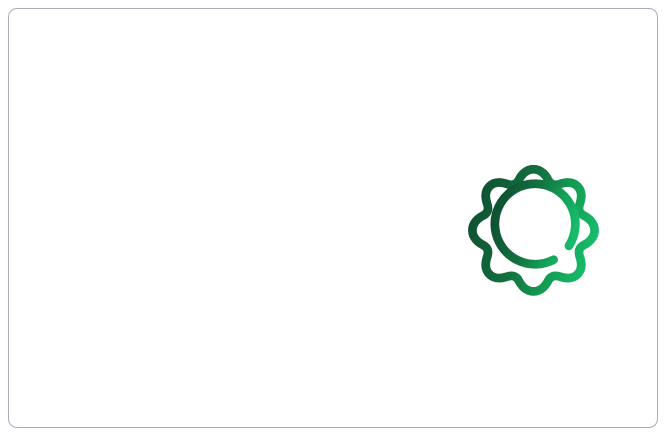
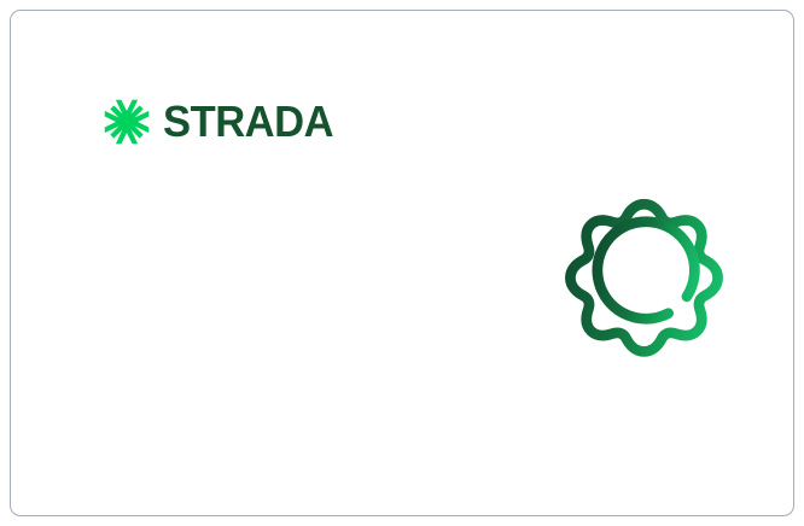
+ STRADA
